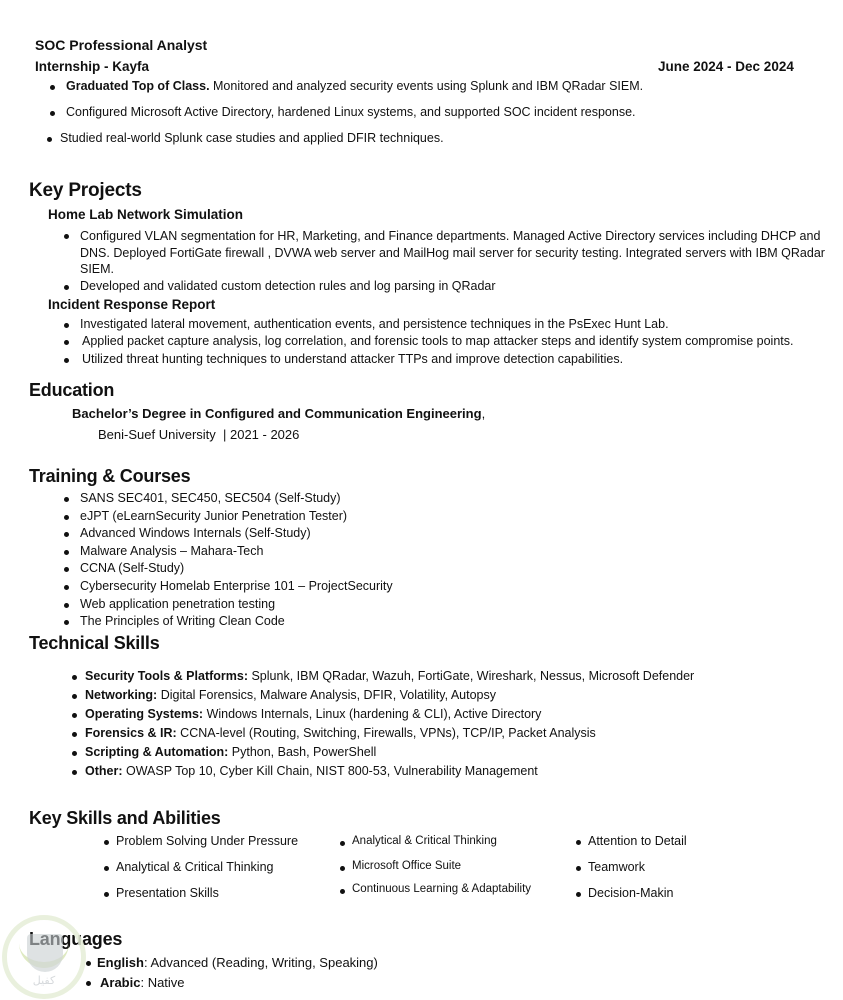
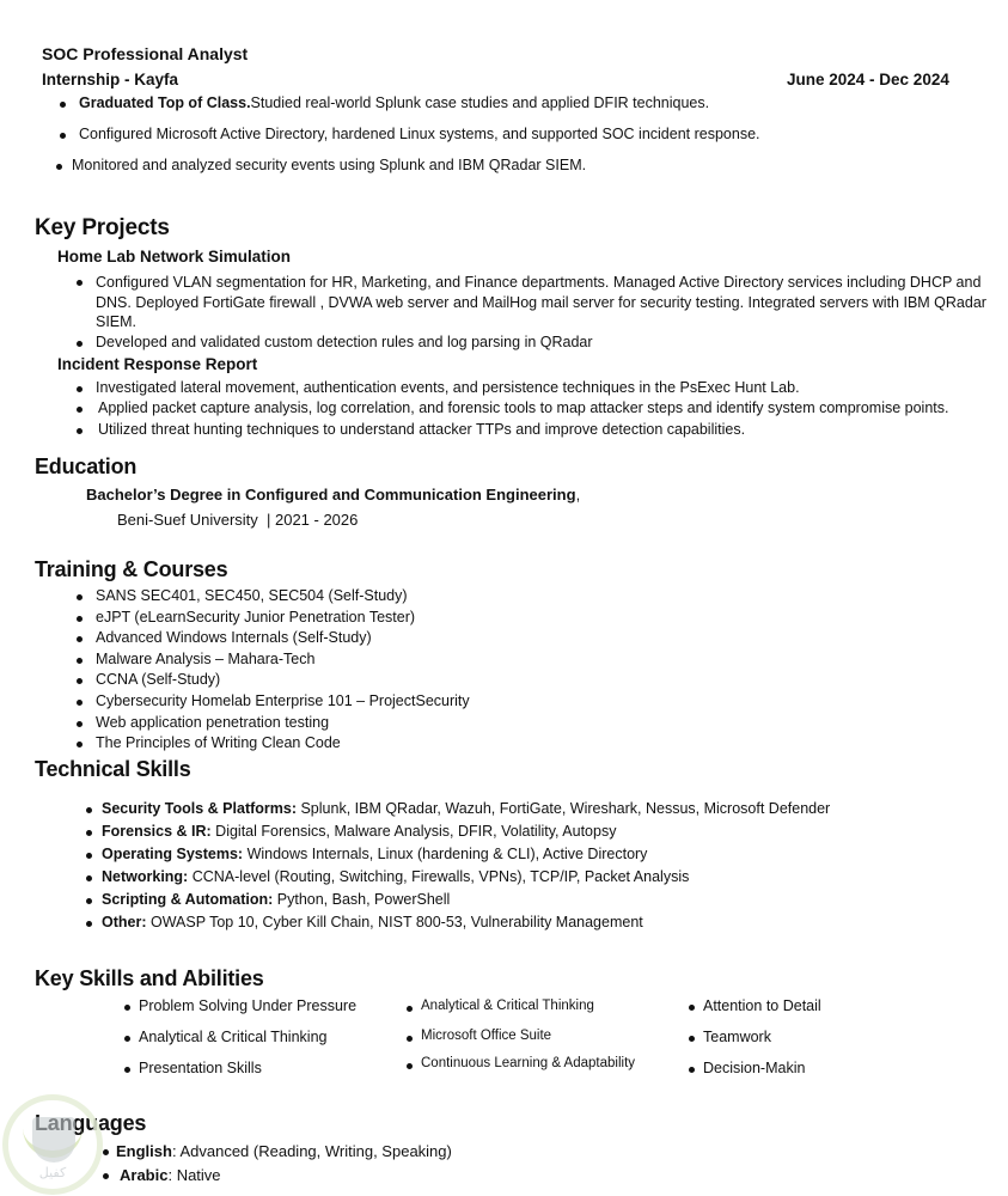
  SOC Professional Analyst
  Internship - Kayfa
  June 2024 - Dec 2024
- Graduated Top of Class. Monitored and analyzed security events using Splunk and IBM QRadar SIEM.
+ Graduated Top of Class.Studied real-world Splunk case studies and applied DFIR techniques.
  Configured Microsoft Active Directory, hardened Linux systems, and supported SOC incident response.
- Studied real-world Splunk case studies and applied DFIR techniques.
+ Monitored and analyzed security events using Splunk and IBM QRadar SIEM.
  Key Projects
  Home Lab Network Simulation
  Configured VLAN segmentation for HR, Marketing, and Finance departments. Managed Active Directory services including DHCP and DNS. Deployed FortiGate firewall , DVWA web server and MailHog mail server for security testing. Integrated servers with IBM QRadar SIEM.
  Developed and validated custom detection rules and log parsing in QRadar
  Incident Response Report
  Investigated lateral movement, authentication events, and persistence techniques in the PsExec Hunt Lab.
  Applied packet capture analysis, log correlation, and forensic tools to map attacker steps and identify system compromise points.
  Utilized threat hunting techniques to understand attacker TTPs and improve detection capabilities.
  Education
  Bachelor’s Degree in Configured and Communication Engineering,
  Beni-Suef University | 2021 - 2026
  Training & Courses
  SANS SEC401, SEC450, SEC504 (Self-Study)
  eJPT (eLearnSecurity Junior Penetration Tester)
  Advanced Windows Internals (Self-Study)
  Malware Analysis – Mahara-Tech
  CCNA (Self-Study)
  Cybersecurity Homelab Enterprise 101 – ProjectSecurity
  Web application penetration testing
  The Principles of Writing Clean Code
  Technical Skills
  Security Tools & Platforms: Splunk, IBM QRadar, Wazuh, FortiGate, Wireshark, Nessus, Microsoft Defender
- Networking: Digital Forensics, Malware Analysis, DFIR, Volatility, Autopsy
+ Forensics & IR: Digital Forensics, Malware Analysis, DFIR, Volatility, Autopsy
  Operating Systems: Windows Internals, Linux (hardening & CLI), Active Directory
- Forensics & IR: CCNA-level (Routing, Switching, Firewalls, VPNs), TCP/IP, Packet Analysis
+ Networking: CCNA-level (Routing, Switching, Firewalls, VPNs), TCP/IP, Packet Analysis
  Scripting & Automation: Python, Bash, PowerShell
  Other: OWASP Top 10, Cyber Kill Chain, NIST 800-53, Vulnerability Management
  Key Skills and Abilities
  Problem Solving Under Pressure
  Analytical & Critical Thinking
  Presentation Skills
  Analytical & Critical Thinking
  Microsoft Office Suite
  Continuous Learning & Adaptability
  Attention to Detail
  Teamwork
  Decision-Makin
  Languages
  English: Advanced (Reading, Writing, Speaking)
  Arabic: Native
  كفيل
